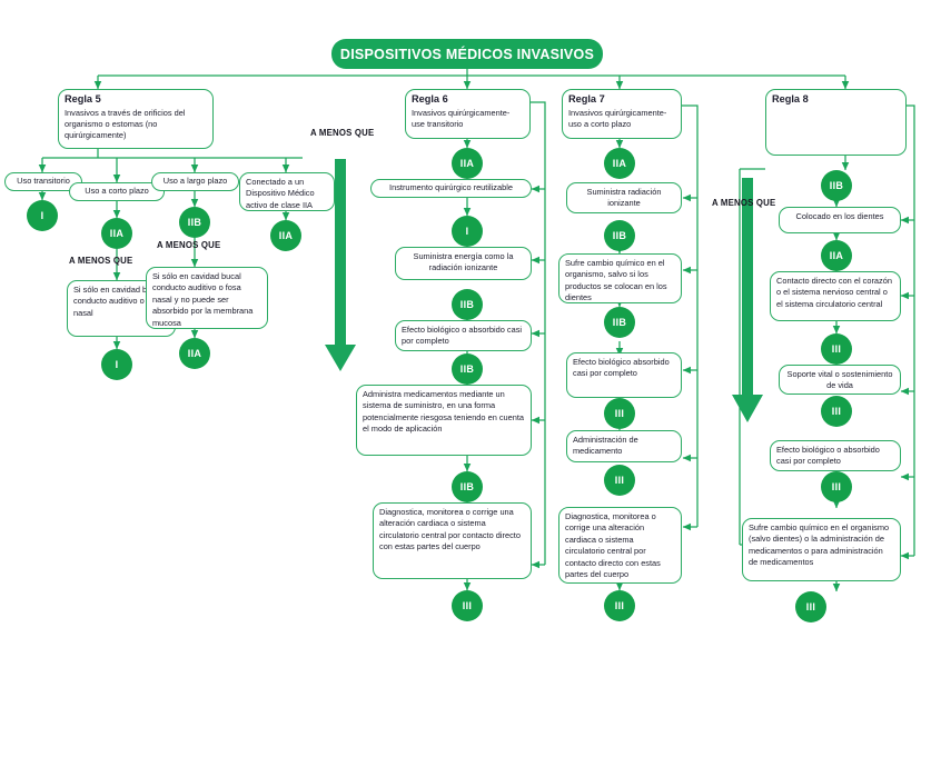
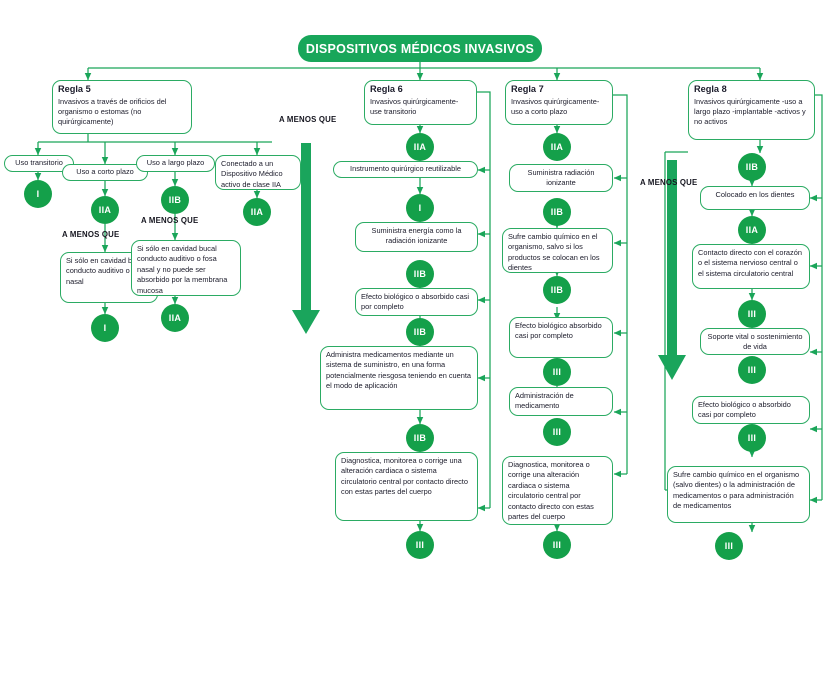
  DISPOSITIVOS MÉDICOS INVASIVOS
  Regla 5
  Invasivos a través de orificios del organismo o estomas (no quirúrgicamente)
  Uso transitorio
  I
  Uso a corto plazo
  IIA
  A MENOS QUE
  Si sólo en cavidad conducto auditivo o nasal
  I
  Uso a largo plazo
  IIB
  A MENOS QUE
  Si sólo en cavidad bucal conducto auditivo o fosa nasal y no puede ser absorbido por la membrana mucosa
  IIA
  Conectado a un Dispositivo Médico activo de clase IIA
  IIA
  A MENOS QUE
  Regla 6
  Invasivos quirúrgicamente- use transitorio
  IIA
  Instrumento quirúrgico reutilizable
  I
  Suministra energía como la radiación ionizante
  IIB
  Efecto biológico o absorbido casi por completo
  IIB
  Administra medicamentos mediante un sistema de suministro, en una forma potencialmente riesgosa teniendo en cuenta el modo de aplicación
  IIB
  Diagnostica, monitorea o corrige una alteración cardiaca o sistema circulatorio central por contacto directo con estas partes del cuerpo
  III
  Regla 7
  Invasivos quirúrgicamente- uso a corto plazo
  IIA
  Suministra radiación ionizante
  IIB
  Sufre cambio químico en el organismo, salvo si los productos se colocan en los dientes
  IIB
  Efecto biológico absorbido casi por completo
  III
  Administración de medicamento
  III
  Diagnostica, monitorea o corrige una alteración cardiaca o sistema circulatorio central por contacto directo con estas partes del cuerpo
  III
  Regla 8
+ Invasivos quirúrgicamente -uso a largo plazo -implantable -activos y no activos
  IIB
  A MENOS QUE
  Colocado en los dientes
  IIA
  Contacto directo con el corazón o el sistema nervioso central o el sistema circulatorio central
  III
  Soporte vital o sostenimiento de vida
  III
  Efecto biológico o absorbido casi por completo
  III
  Sufre cambio químico en el organismo (salvo dientes) o la administración de medicamentos o para administración de medicamentos
  III
